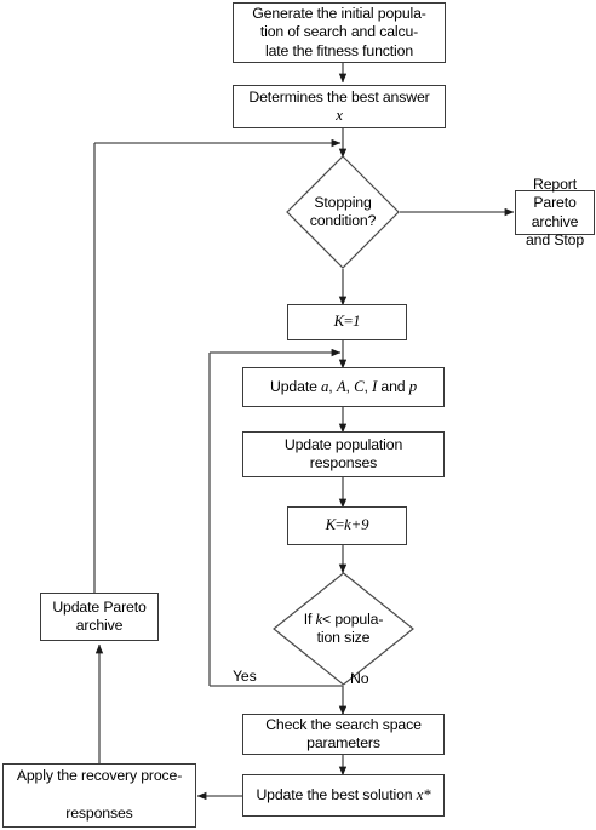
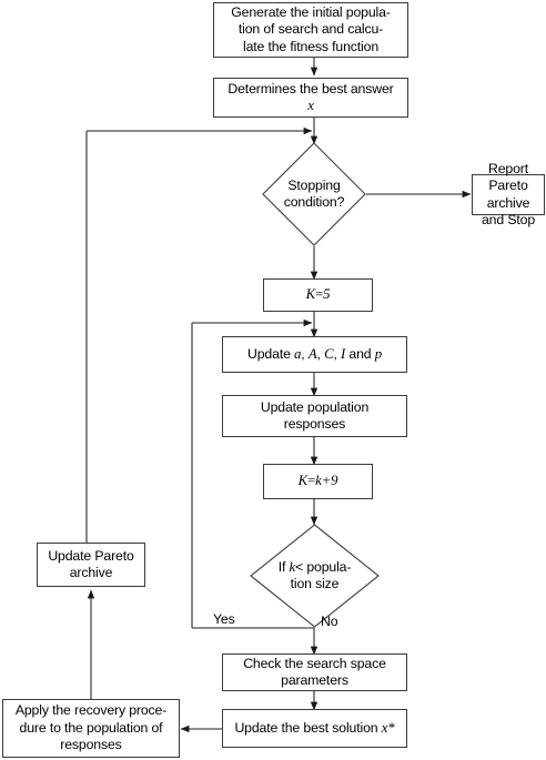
  Generate the initial popula-
  tion of search and calcu-
  late the fitness function
  Determines the best answer
  x
  Stopping
  condition?
  Report Pareto
  archive and Stop
- K=1
+ K=5
  Update a, A, C, I and p
  Update population
  responses
  K=k+9
  If k< popula-
  tion size
  Yes
  No
  Check the search space
  parameters
  Update the best solution x*
  Apply the recovery proce-
+ dure to the population of
  responses
  Update Pareto
  archive
